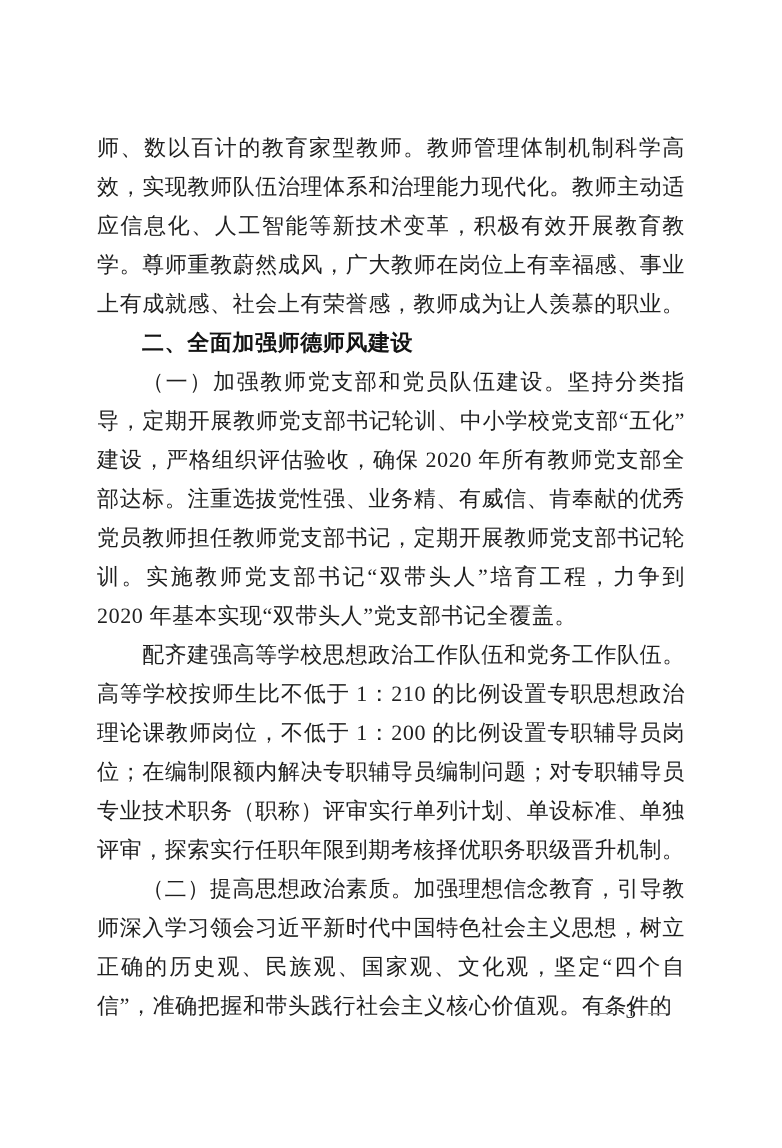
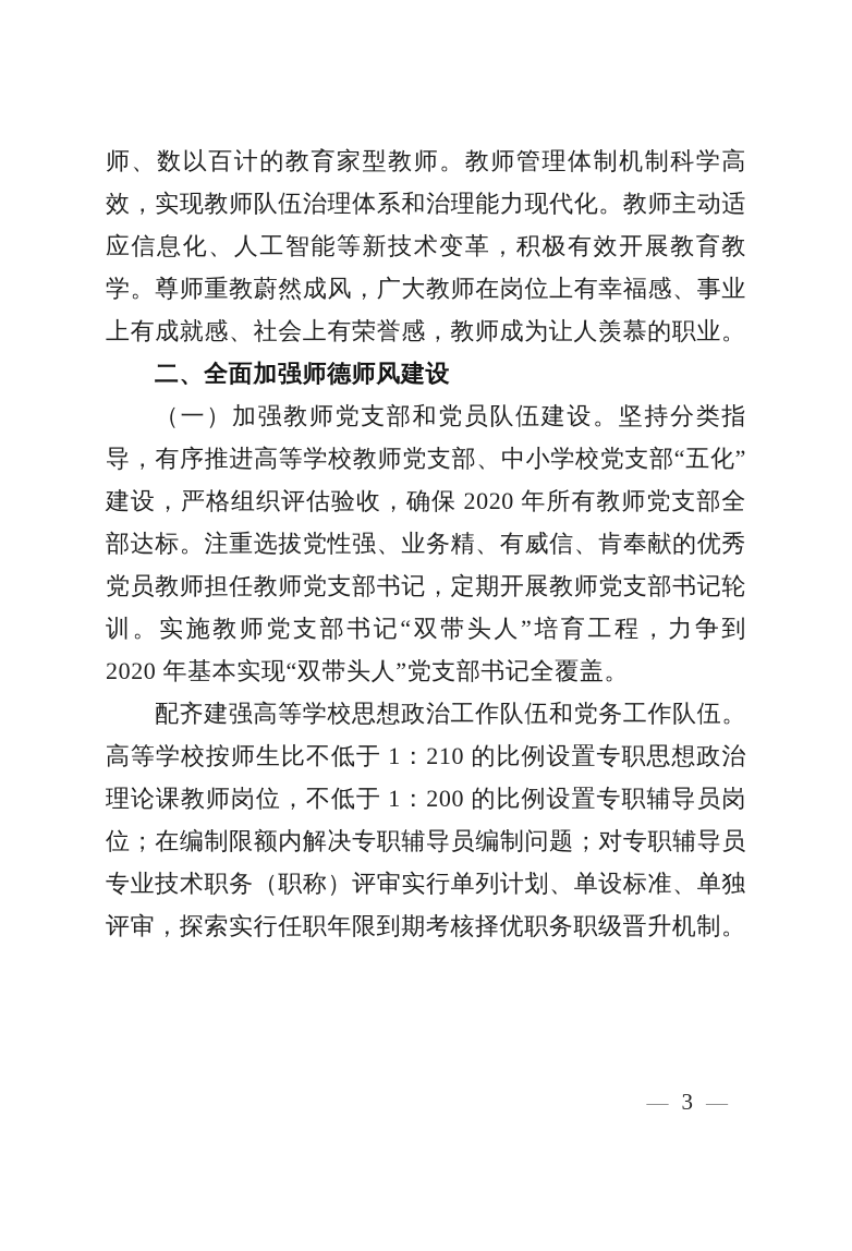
  师、数以百计的教育家型教师。教师管理体制机制科学高效，实现教师队伍治理体系和治理能力现代化。教师主动适应信息化、人工智能等新技术变革，积极有效开展教育教学。尊师重教蔚然成风，广大教师在岗位上有幸福感、事业上有成就感、社会上有荣誉感，教师成为让人羡慕的职业。
  二、全面加强师德师风建设
- （一）加强教师党支部和党员队伍建设。坚持分类指导，定期开展教师党支部书记轮训、中小学校党支部“五化”建设，严格组织评估验收，确保 2020 年所有教师党支部全部达标。注重选拔党性强、业务精、有威信、肯奉献的优秀党员教师担任教师党支部书记，定期开展教师党支部书记轮训。实施教师党支部书记“双带头人”培育工程，力争到 2020 年基本实现“双带头人”党支部书记全覆盖。
+ （一）加强教师党支部和党员队伍建设。坚持分类指导，有序推进高等学校教师党支部、中小学校党支部“五化”建设，严格组织评估验收，确保 2020 年所有教师党支部全部达标。注重选拔党性强、业务精、有威信、肯奉献的优秀党员教师担任教师党支部书记，定期开展教师党支部书记轮训。实施教师党支部书记“双带头人”培育工程，力争到 2020 年基本实现“双带头人”党支部书记全覆盖。
  配齐建强高等学校思想政治工作队伍和党务工作队伍。高等学校按师生比不低于 1：210 的比例设置专职思想政治理论课教师岗位，不低于 1：200 的比例设置专职辅导员岗位；在编制限额内解决专职辅导员编制问题；对专职辅导员专业技术职务（职称）评审实行单列计划、单设标准、单独评审，探索实行任职年限到期考核择优职务职级晋升机制。
- （二）提高思想政治素质。加强理想信念教育，引导教师深入学习领会习近平新时代中国特色社会主义思想，树立正确的历史观、民族观、国家观、文化观，坚定“四个自信”，准确把握和带头践行社会主义核心价值观。有条件的
  — 3 —
